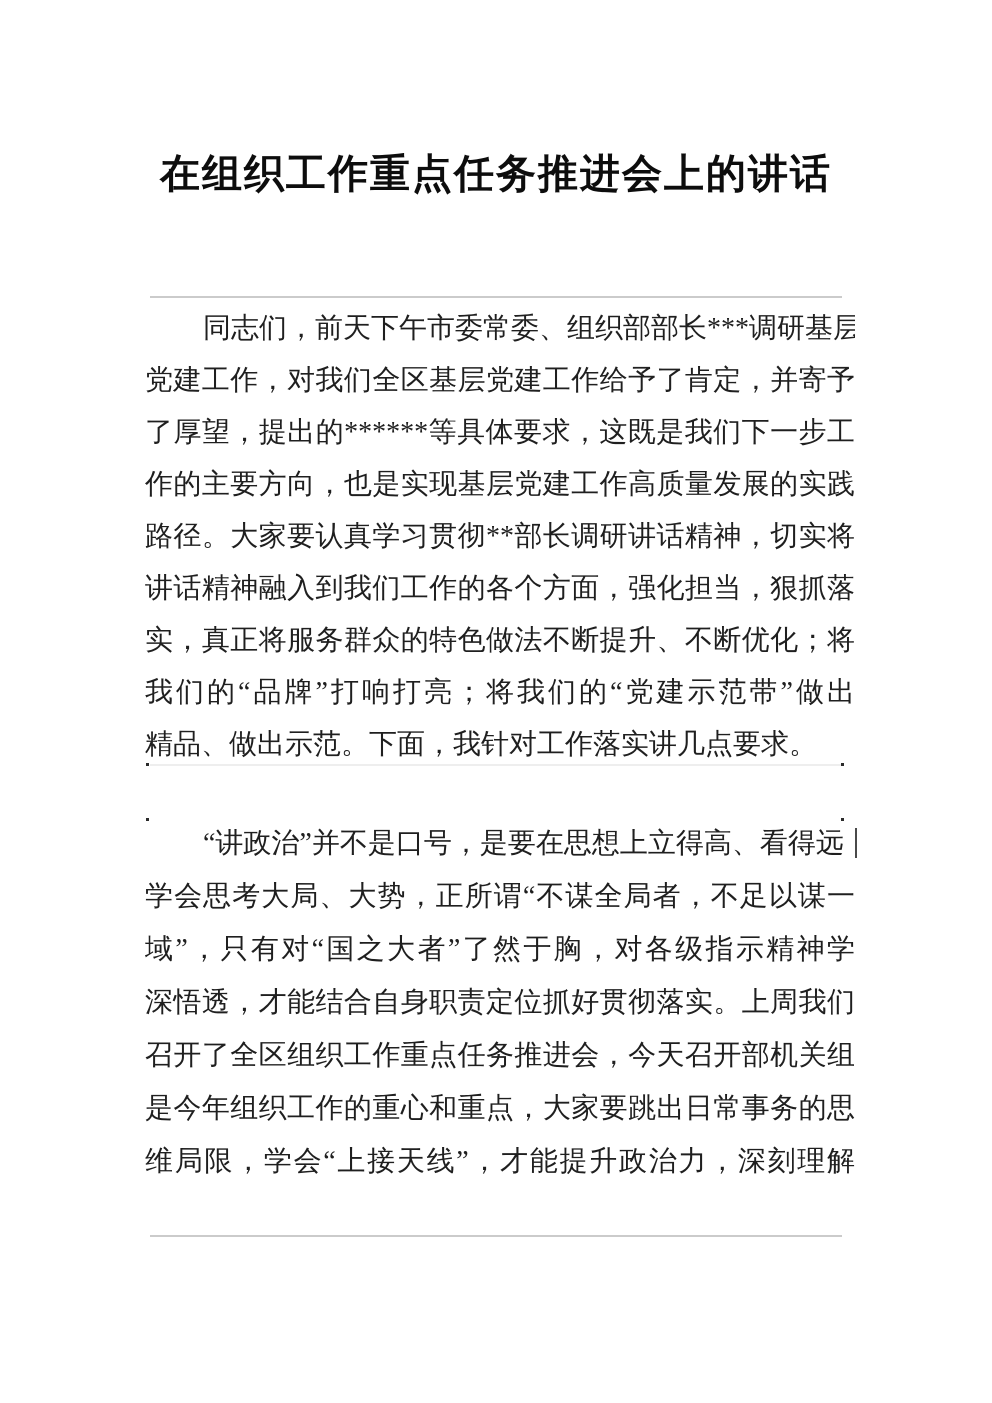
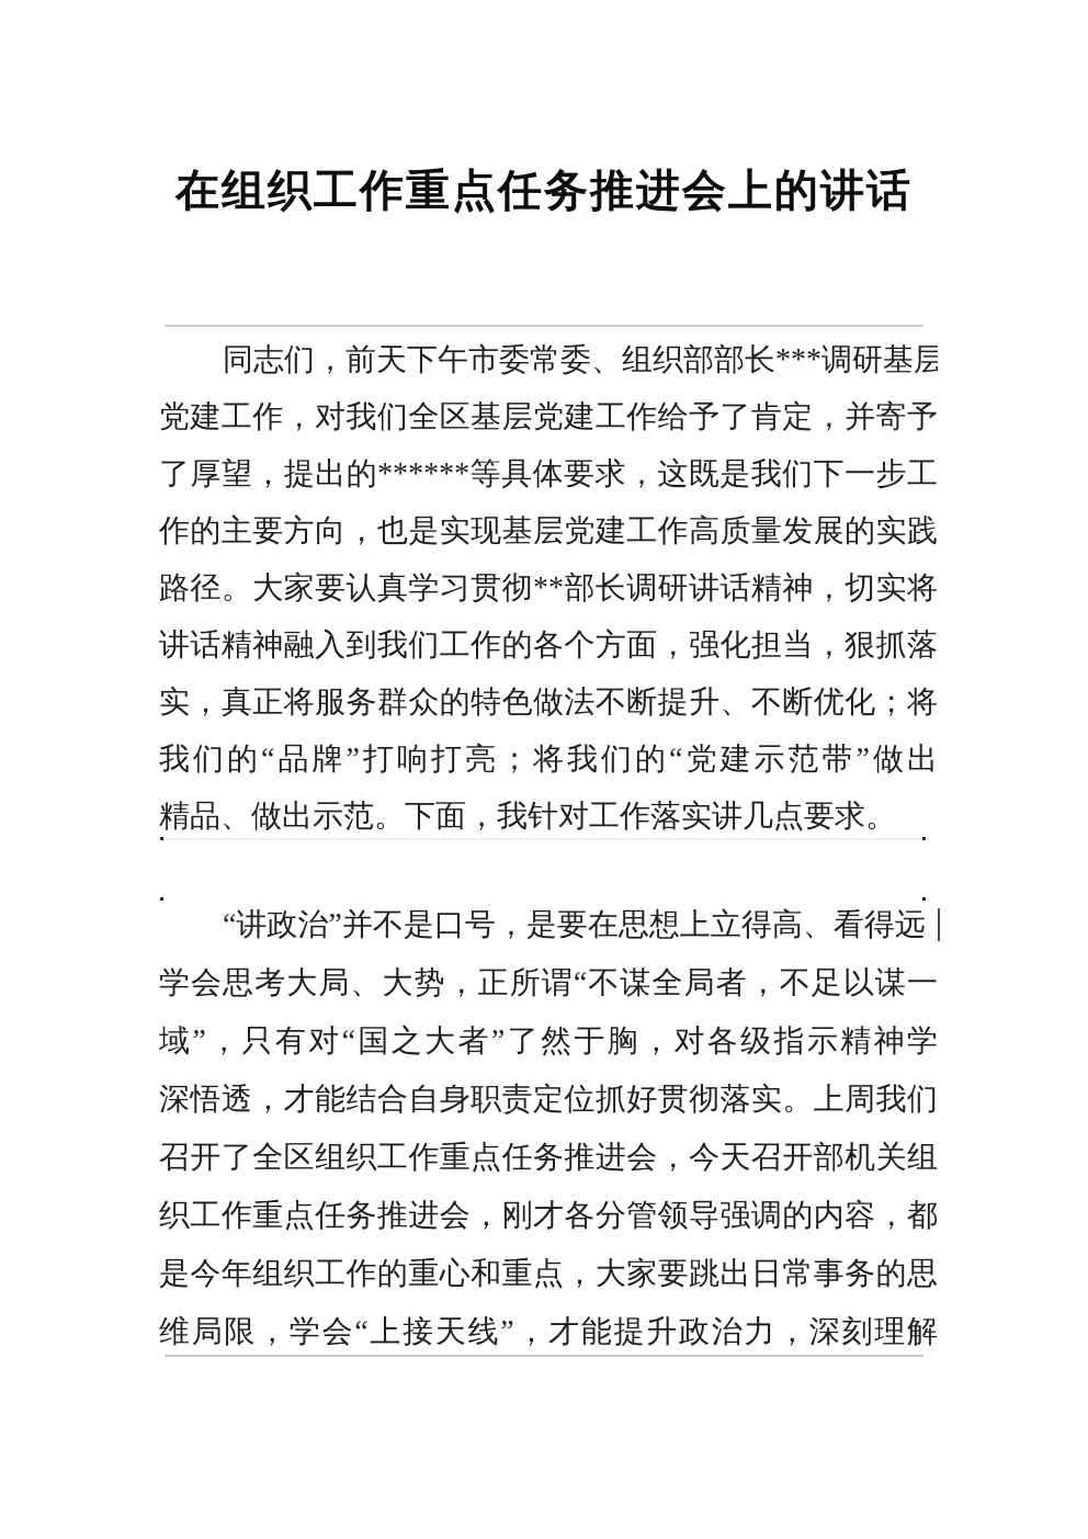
  在组织工作重点任务推进会上的讲话
  同志们，前天下午市委常委、组织部部长***调研基层
  党建工作，对我们全区基层党建工作给予了肯定，并寄予
  了厚望，提出的******等具体要求，这既是我们下一步工
  作的主要方向，也是实现基层党建工作高质量发展的实践
  路径。大家要认真学习贯彻**部长调研讲话精神，切实将
  讲话精神融入到我们工作的各个方面，强化担当，狠抓落
  实，真正将服务群众的特色做法不断提升、不断优化；将
  我们的“品牌”打响打亮；将我们的“党建示范带”做出
  精品、做出示范。下面，我针对工作落实讲几点要求。
  “讲政治”并不是口号，是要在思想上立得高、看得远
  学会思考大局、大势，正所谓“不谋全局者，不足以谋一
  域”，只有对“国之大者”了然于胸，对各级指示精神学
  深悟透，才能结合自身职责定位抓好贯彻落实。上周我们
  召开了全区组织工作重点任务推进会，今天召开部机关组
+ 织工作重点任务推进会，刚才各分管领导强调的内容，都
  是今年组织工作的重心和重点，大家要跳出日常事务的思
  维局限，学会“上接天线”，才能提升政治力，深刻理解
